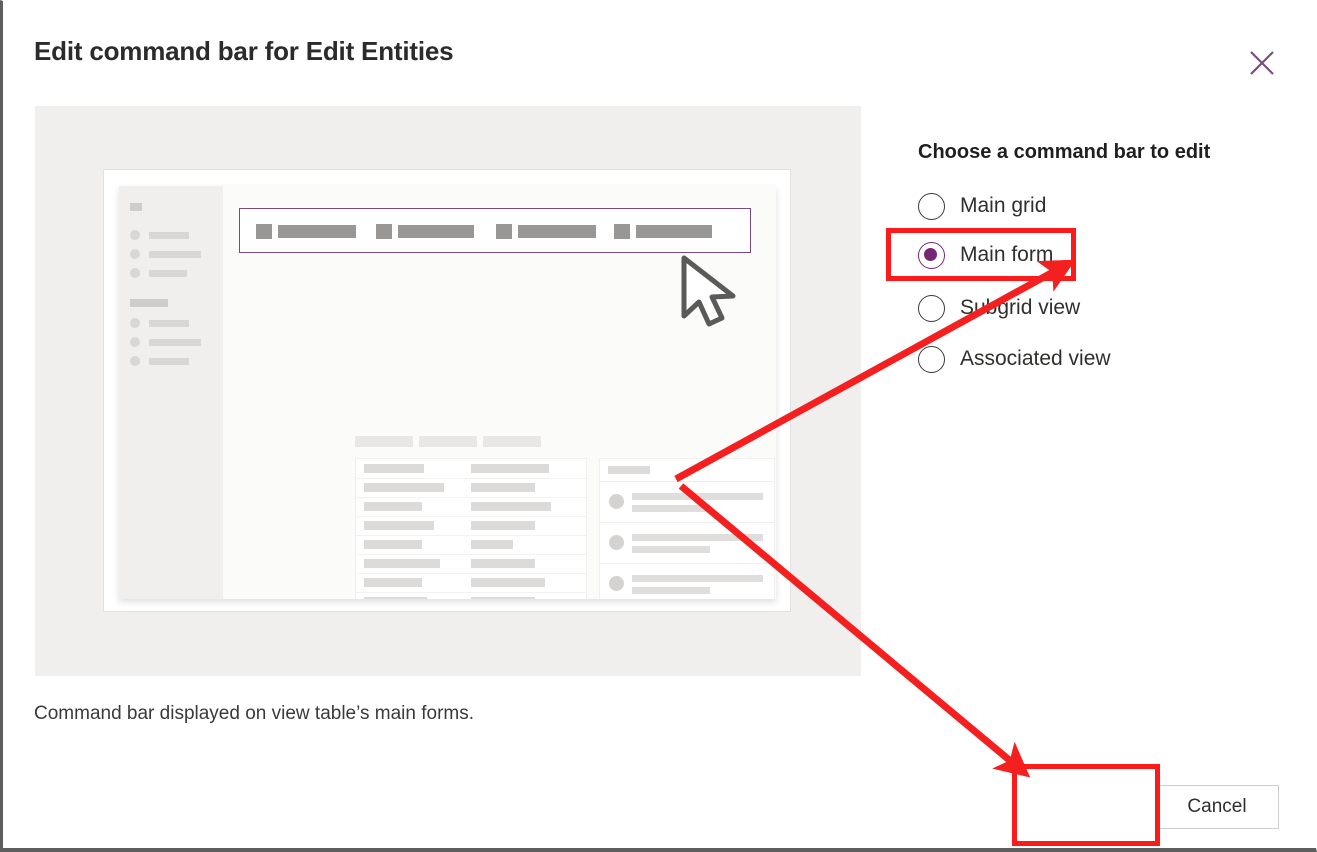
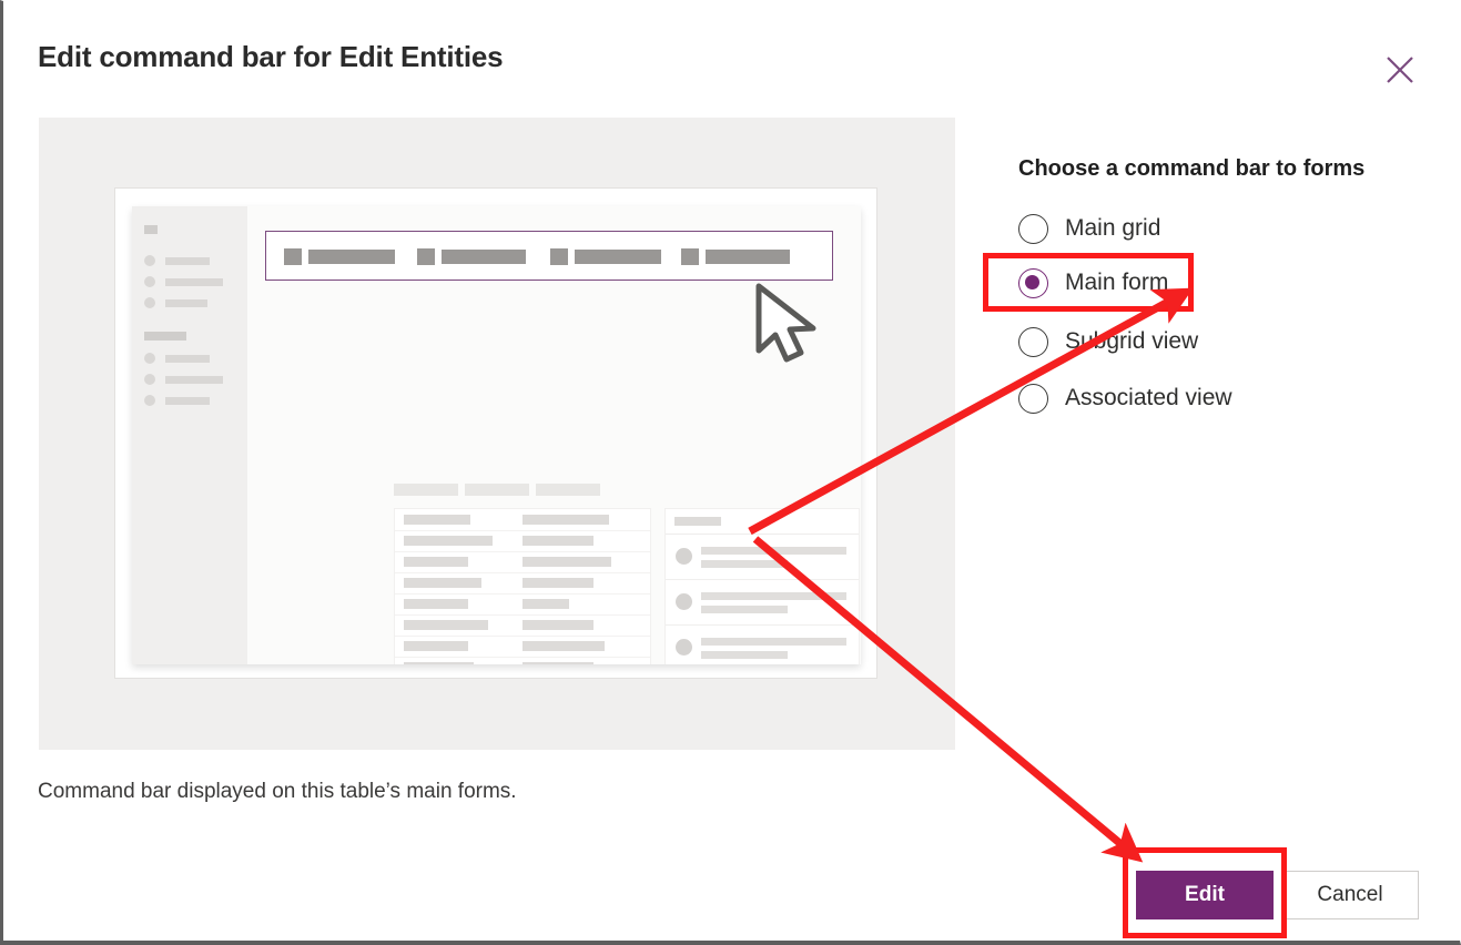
  Edit command bar for Edit Entities
- Command bar displayed on view table’s main forms.
+ Command bar displayed on this table’s main forms.
- Choose a command bar to edit
+ Choose a command bar to forms
  Main grid
  Main form
  Sugrid view
  Associated view
+ Edit
  Cancel
